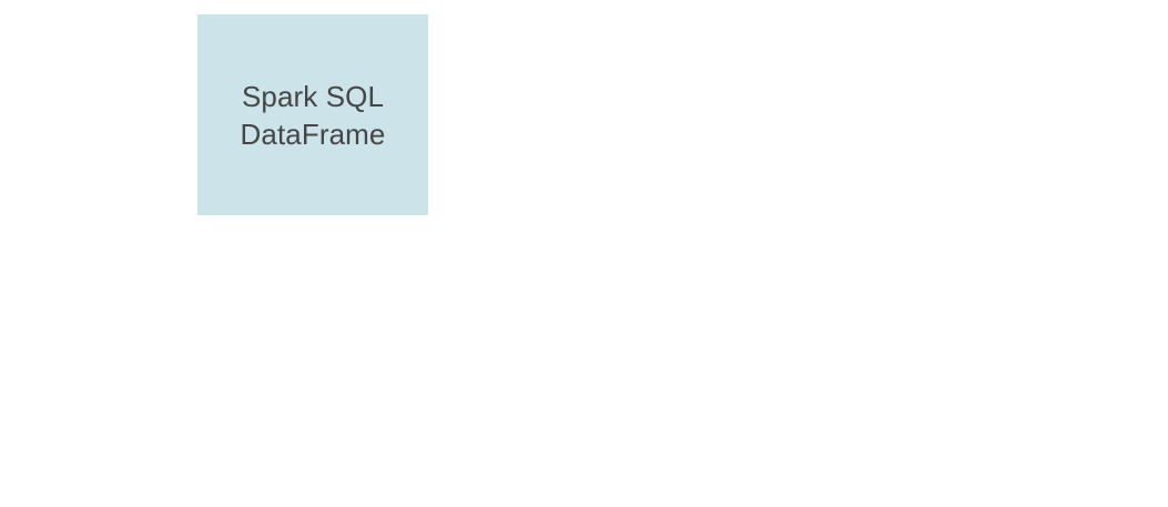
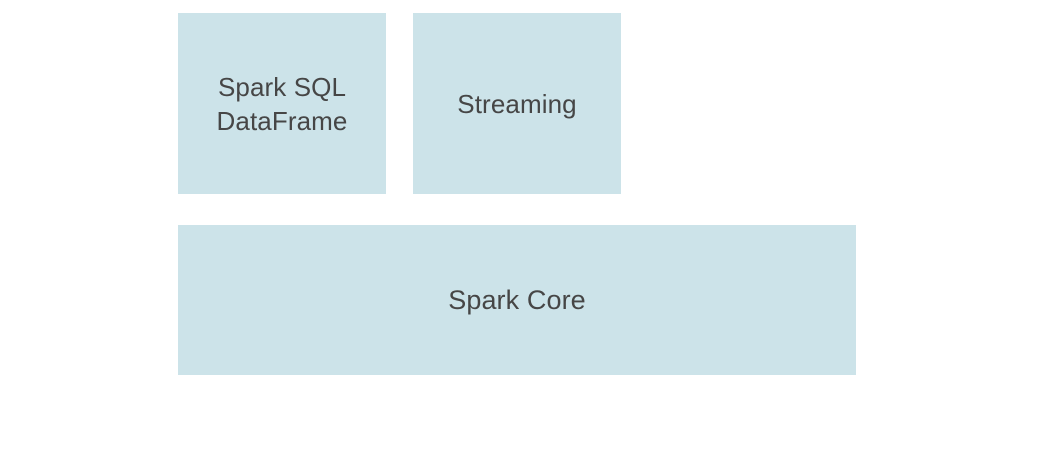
  Spark SQL
  DataFrame
+ Streaming
+ Spark Core
